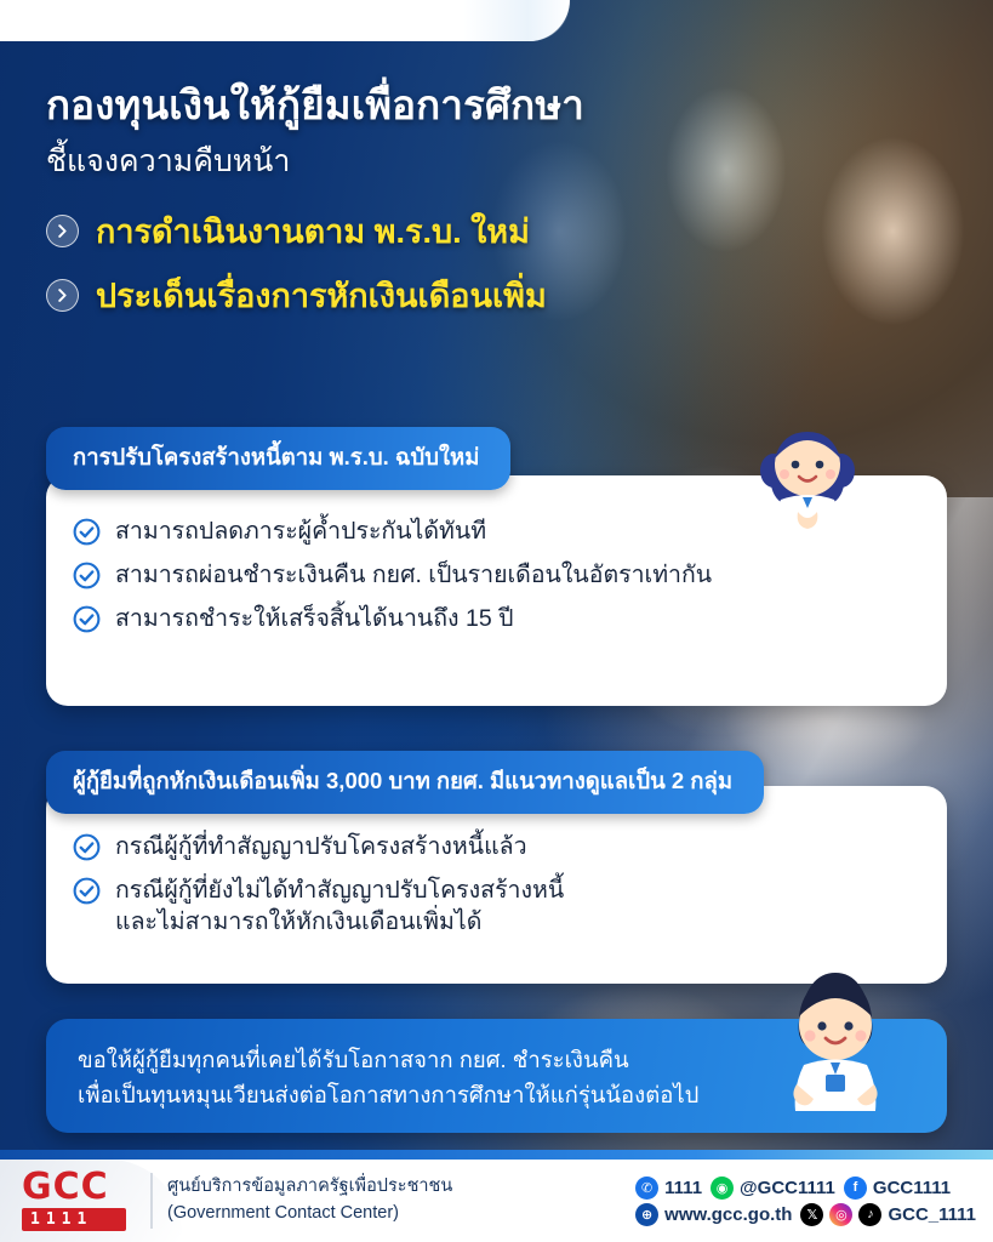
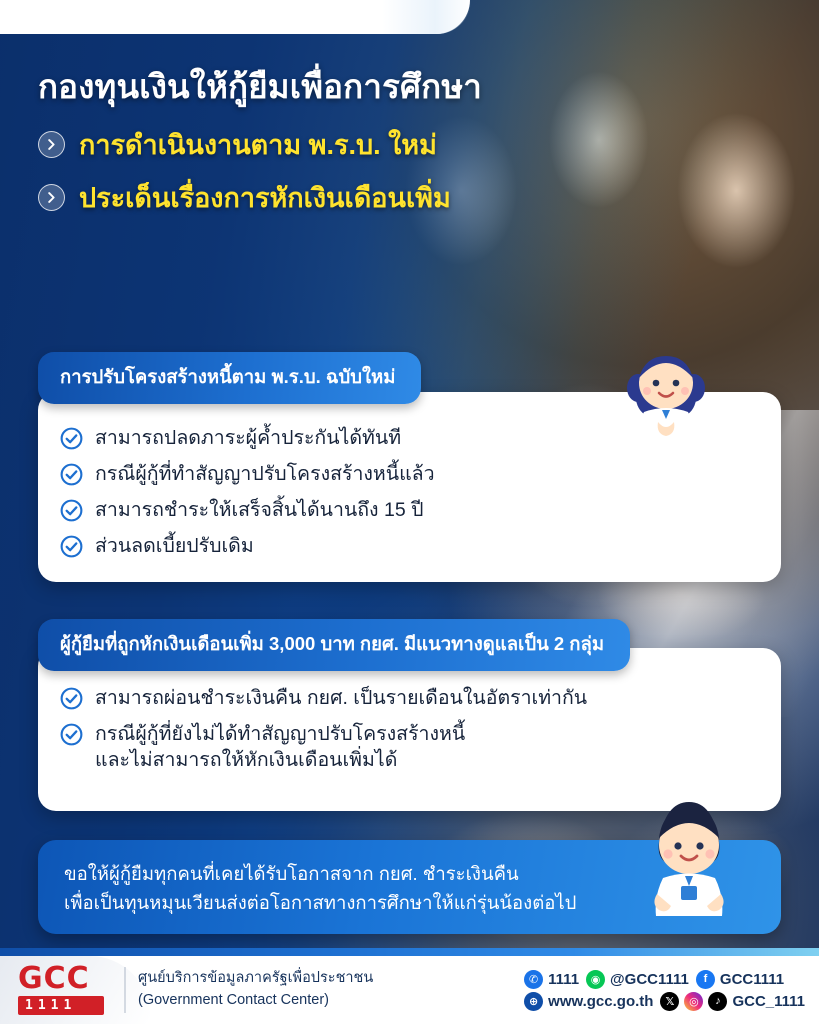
  กองทุนเงินให้กู้ยืมเพื่อการศึกษา
- ชี้แจงความคืบหน้า
  การดำเนินงานตาม พ.ร.บ. ใหม่
  ประเด็นเรื่องการหักเงินเดือนเพิ่ม
  การปรับโครงสร้างหนี้ตาม พ.ร.บ. ฉบับใหม่
  สามารถปลดภาระผู้ค้ำประกันได้ทันที
- สามารถผ่อนชำระเงินคืน กยศ. เป็นรายเดือนในอัตราเท่ากัน
+ กรณีผู้กู้ที่ทำสัญญาปรับโครงสร้างหนี้แล้ว
  สามารถชำระให้เสร็จสิ้นได้นานถึง 15 ปี
+ ส่วนลดเบี้ยปรับเดิม
  ผู้กู้ยืมที่ถูกหักเงินเดือนเพิ่ม 3,000 บาท กยศ. มีแนวทางดูแลเป็น 2 กลุ่ม
- กรณีผู้กู้ที่ทำสัญญาปรับโครงสร้างหนี้แล้ว
+ สามารถผ่อนชำระเงินคืน กยศ. เป็นรายเดือนในอัตราเท่ากัน
  กรณีผู้กู้ที่ยังไม่ได้ทำสัญญาปรับโครงสร้างหนี้
  และไม่สามารถให้หักเงินเดือนเพิ่มได้
  ขอให้ผู้กู้ยืมทุกคนที่เคยได้รับโอกาสจาก กยศ. ชำระเงินคืน
  เพื่อเป็นทุนหมุนเวียนส่งต่อโอกาสทางการศึกษาให้แก่รุ่นน้องต่อไป
  GCC
  1111
  ศูนย์บริการข้อมูลภาครัฐเพื่อประชาชน
  Government Contact Center)
  ✆
  1111
  ◉
  @GCC1111
  f
  GCC1111
  ⊕
  www.gcc.go.th
  𝕏
  ◎
  ♪
  GCC_1111
